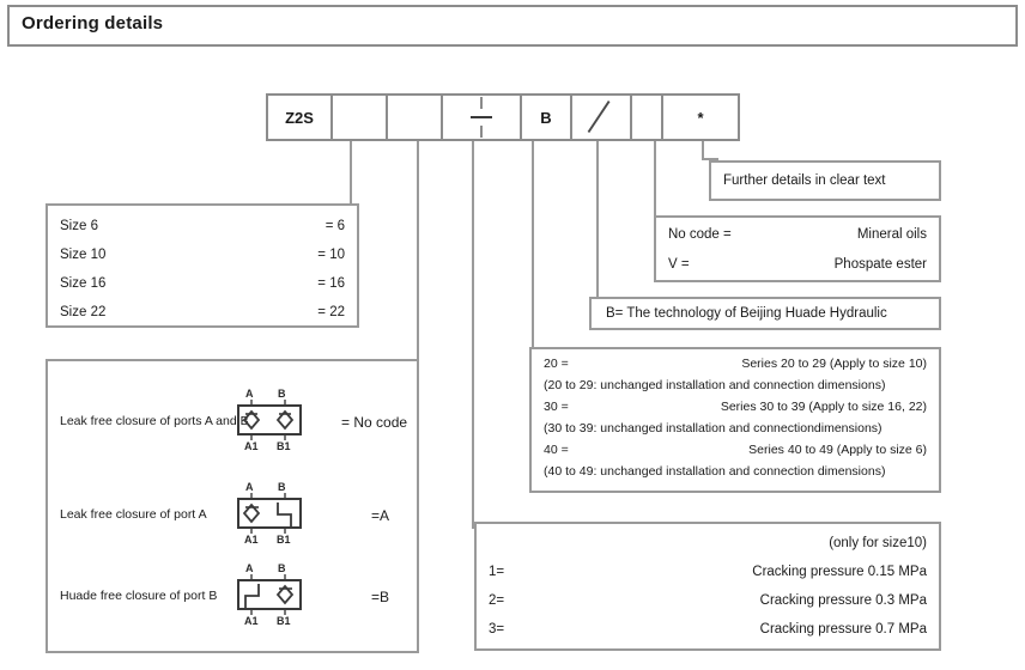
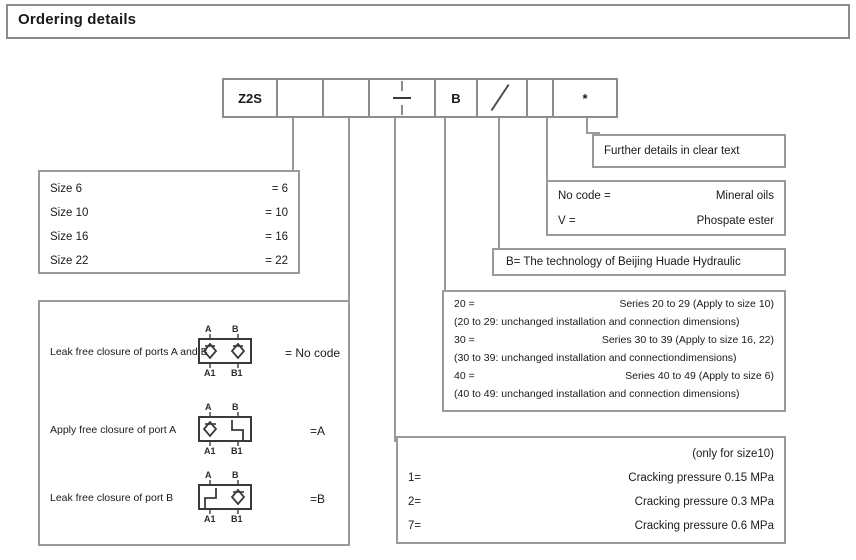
  Ordering details
  Z2S
  B
  *
  Size 6
  = 6
  Size 10
  = 10
  Size 16
  = 16
  Size 22
  = 22
  Leak free closure of ports A and
  A
  B
  A1
  B1
  = No code
- Leak free closure of port A
+ Apply free closure of port A
  A
  B
  A1
  B1
  =A
- Huade free closure of port B
+ Leak free closure of port B
  A
  B
  A1
  B1
  =B
  Further details in clear text
  No code =
  Mineral oils
  V =
  Phospate ester
  B= The technology of Beijing Huade Hydraulic
  20 =
  Series 20 to 29 (Apply to size 10)
  (20 to 29: unchanged installation and connection dimensions)
  30 =
  Series 30 to 39 (Apply to size 16, 22)
  (30 to 39: unchanged installation and connectiondimensions)
  40 =
  Series 40 to 49 (Apply to size 6)
  (40 to 49: unchanged installation and connection dimensions)
  (only for size10)
  1=
  Cracking pressure 0.15 MPa
  2=
  Cracking pressure 0.3 MPa
- 3=
+ 7=
- Cracking pressure 0.7 MPa
+ Cracking pressure 0.6 MPa
